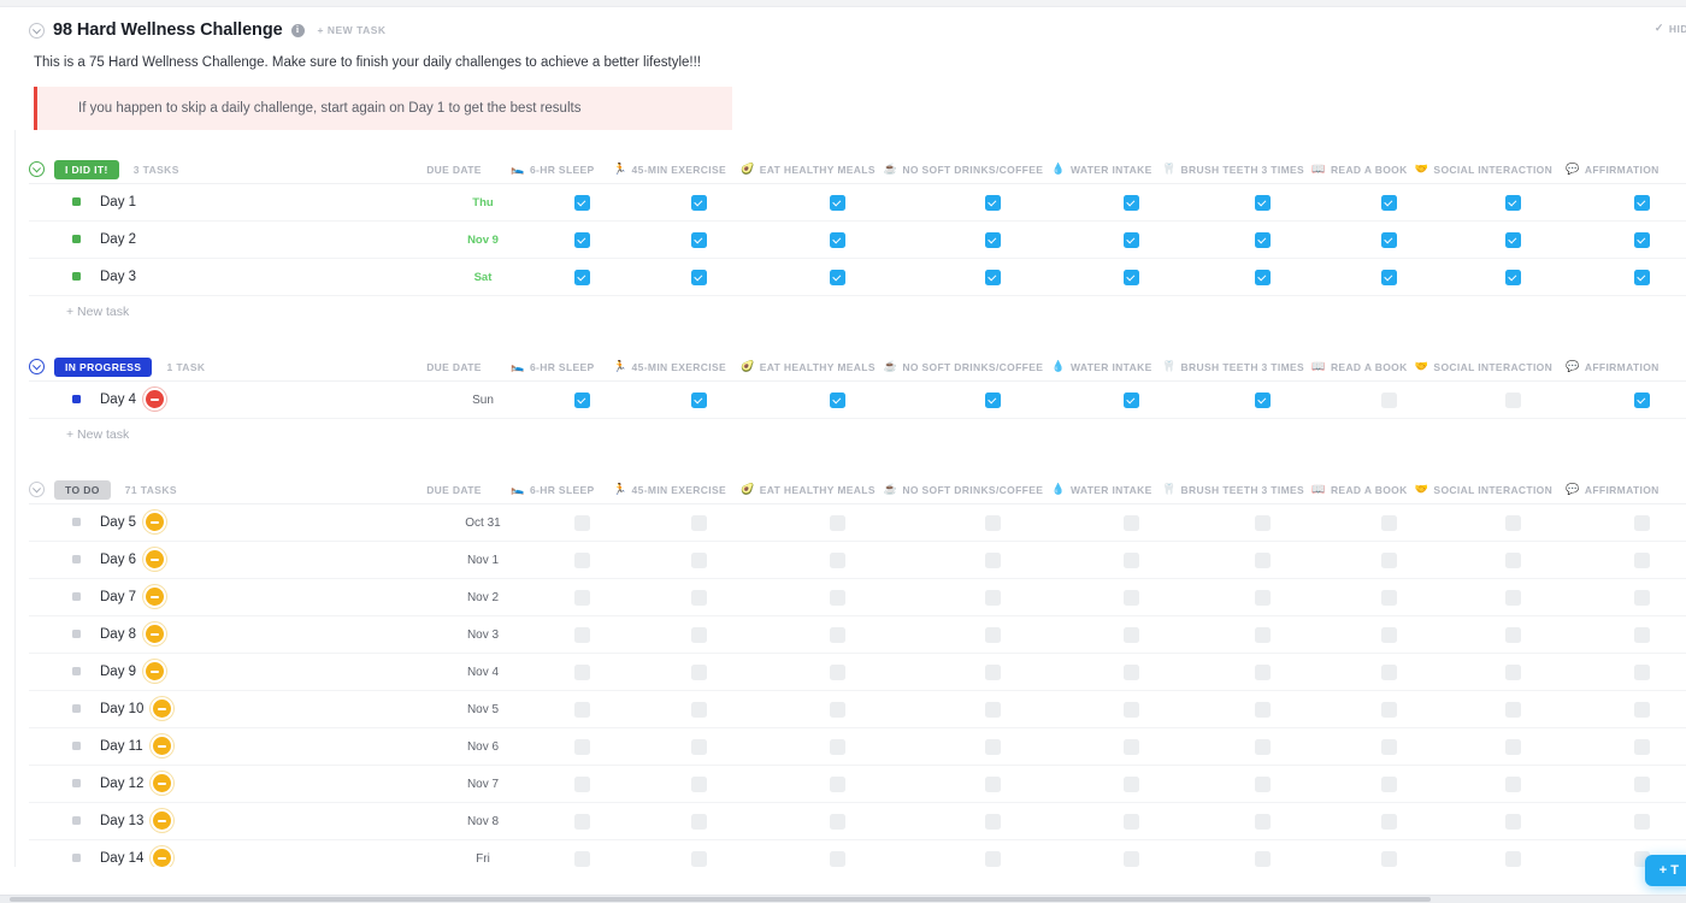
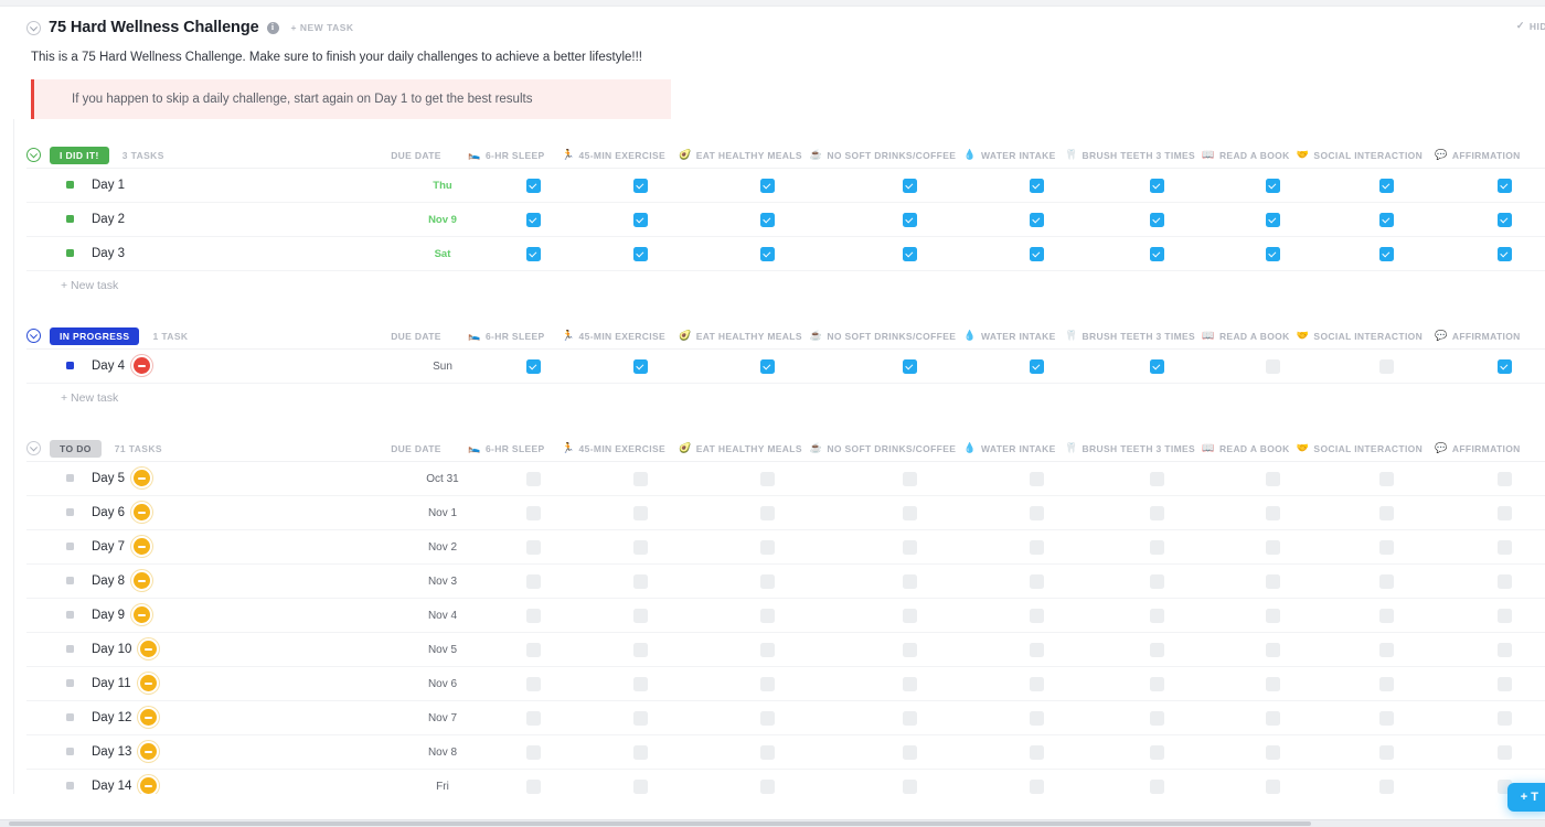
- 98 Hard Wellness Challenge
+ 75 Hard Wellness Challenge
  i
  + NEW TASK
  ✓
  HID
  This is a 75 Hard Wellness Challenge. Make sure to finish your daily challenges to achieve a better lifestyle!!!
  If you happen to skip a daily challenge, start again on Day 1 to get the best results
  I DID IT!
  3 TASKS
  DUE DATE
  🛌
  6-HR SLEEP
  🏃
  45-MIN EXERCISE
  🥑
  EAT HEALTHY MEALS
  ☕
  NO SOFT DRINKS/COFFEE
  💧
  WATER INTAKE
  🦷
  BRUSH TEETH 3 TIMES
  📖
  READ A BOOK
  🤝
  SOCIAL INTERACTION
  💬
  AFFIRMATION
  Day 1
  Thu
  Day 2
  Nov 9
  Day 3
  Sat
  + New task
  IN PROGRESS
  1 TASK
  DUE DATE
  🛌
  6-HR SLEEP
  🏃
  45-MIN EXERCISE
  🥑
  EAT HEALTHY MEALS
  ☕
  NO SOFT DRINKS/COFFEE
  💧
  WATER INTAKE
  🦷
  BRUSH TEETH 3 TIMES
  📖
  READ A BOOK
  🤝
  SOCIAL INTERACTION
  💬
  AFFIRMATION
  Day 4
  Sun
  + New task
  TO DO
  71 TASKS
  DUE DATE
  🛌
  6-HR SLEEP
  🏃
  45-MIN EXERCISE
  🥑
  EAT HEALTHY MEALS
  ☕
  NO SOFT DRINKS/COFFEE
  💧
  WATER INTAKE
  🦷
  BRUSH TEETH 3 TIMES
  📖
  READ A BOOK
  🤝
  SOCIAL INTERACTION
  💬
  AFFIRMATION
  Day 5
  Oct 31
  Day 6
  Nov 1
  Day 7
  Nov 2
  Day 8
  Nov 3
  Day 9
  Nov 4
  Day 10
  Nov 5
  Day 11
  Nov 6
  Day 12
  Nov 7
  Day 13
  Nov 8
  Day 14
  Fri
  + T
